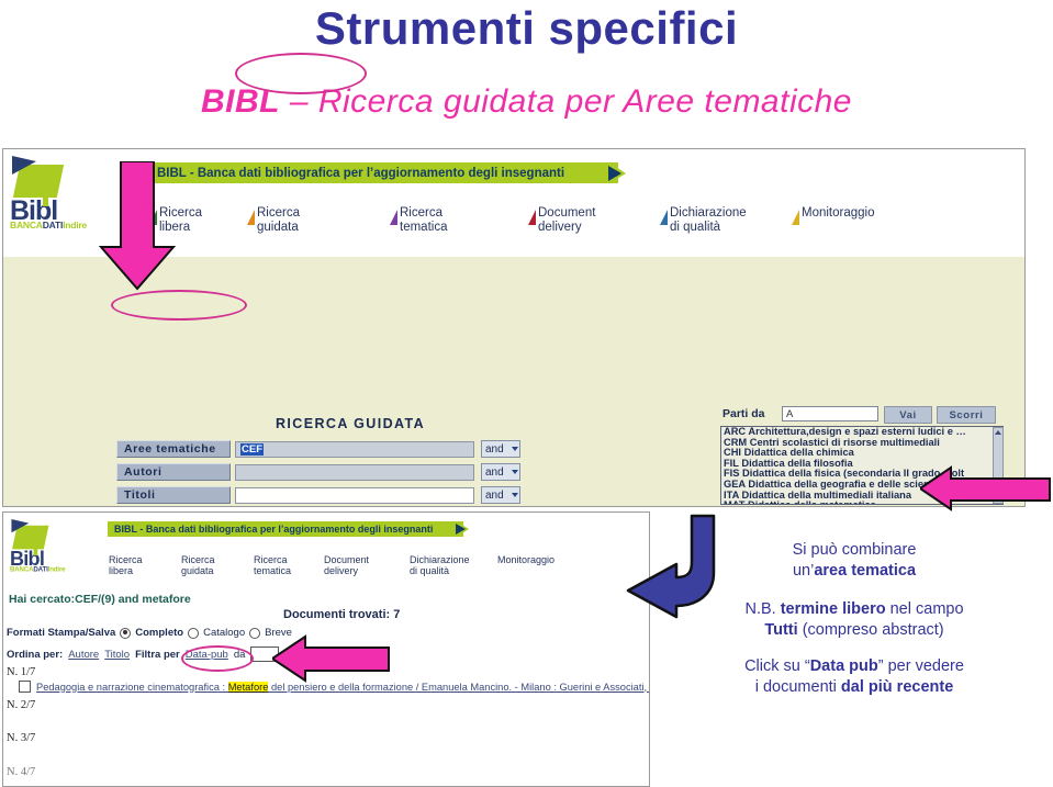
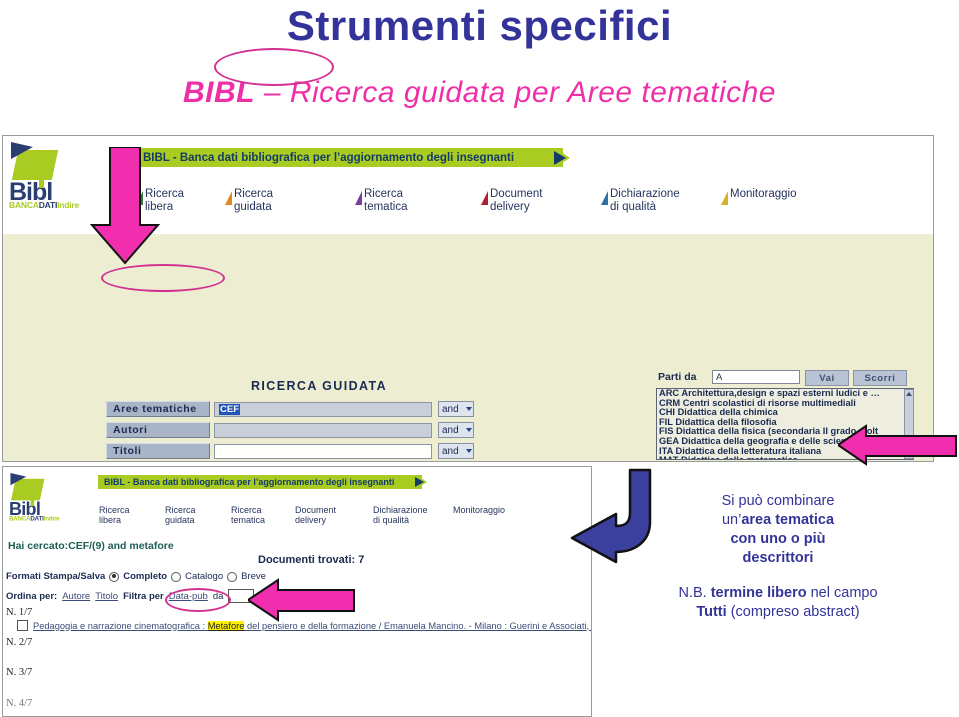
  Strumenti specifici
  BIBL – Ricerca guidata per Aree tematiche
  BIBL - Banca dati bibliografica per l’aggiornamento degli insegnanti
  Bibl
  BANCADATIIndire
  Ricerca
  libera
  Ricerca
  guidata
  Ricerca
  tematica
  Document
  delivery
  Dichiarazione
  di qualità
  Monitoraggio
  RICERCA GUIDATA
  Aree tematiche
  CEF
  and
  Autori
  and
  Titoli
  and
  Parti da
  A
  Vai
  Scorri
  ARC Architettura,design e spazi esterni ludici e …
  CRM Centri scolastici di risorse multimediali
  CHI Didattica della chimica
  FIL Didattica della filosofia
  FIS Didattica della fisica (secondaria II grado olt
  GEA Didattica della geografia e delle scie
- ITA Didattica della multimediali italiana
+ ITA Didattica della letteratura italiana
  BIBL - Banca dati bibliografica per l’aggiornamento degli insegnanti
  Bibl
  Ricerca
  libera
  Ricerca
  guidata
  Ricerca
  tematica
  Document
  delivery
  Dichiarazione
  di qualità
  Monitoraggio
  Hai cercato:CEF/(9) and metafore
  Documenti trovati: 7
  Formati Stampa/Salva
  Completo
  Catalogo
  Breve
  Ordina per:
  Autore
  Titolo
  Filtra per
  Data-pub
  da
  N. 1/7
  Pedagogia e narrazione cinematografica : Metafore del pensiero e della formazione / Emanuela Mancino. - Milano : Guerini e Associati,
  N. 2/7
  N. 3/7
  N. 4/7
  Si può combinare
  un’area tematica
+ con uno o più
+ descrittori
  N.B. termine libero nel campo
  Tutti (compreso abstract)
- Click su “Data pub” per vedere
- i documenti dal più recente
